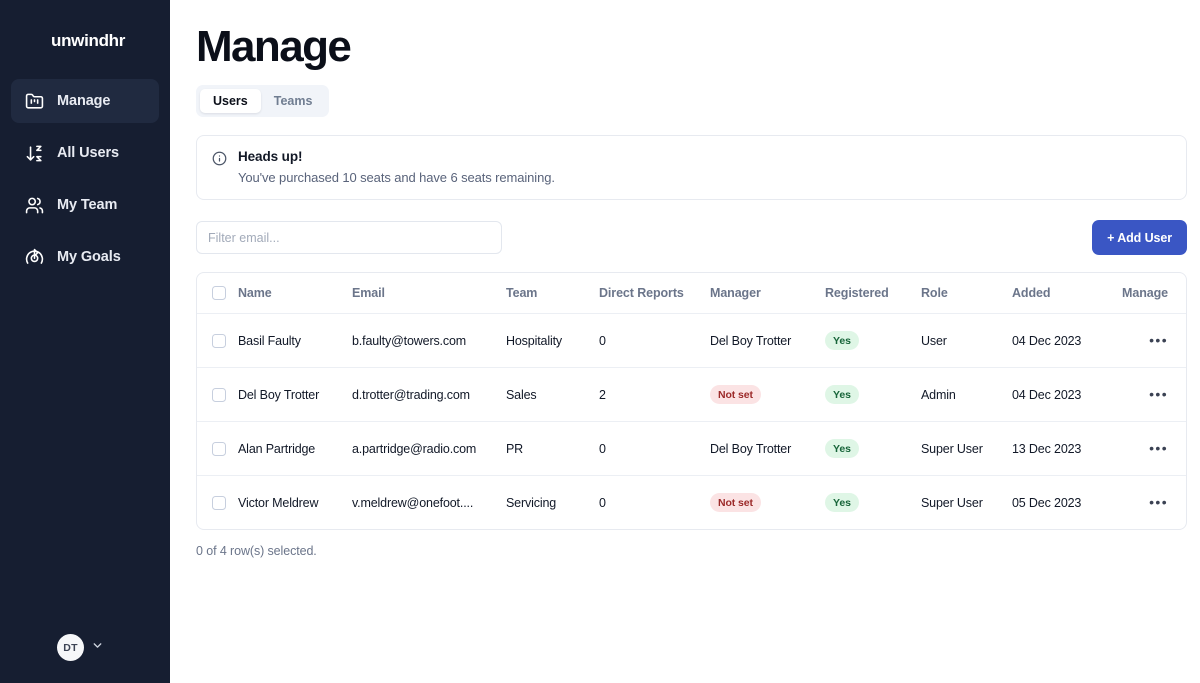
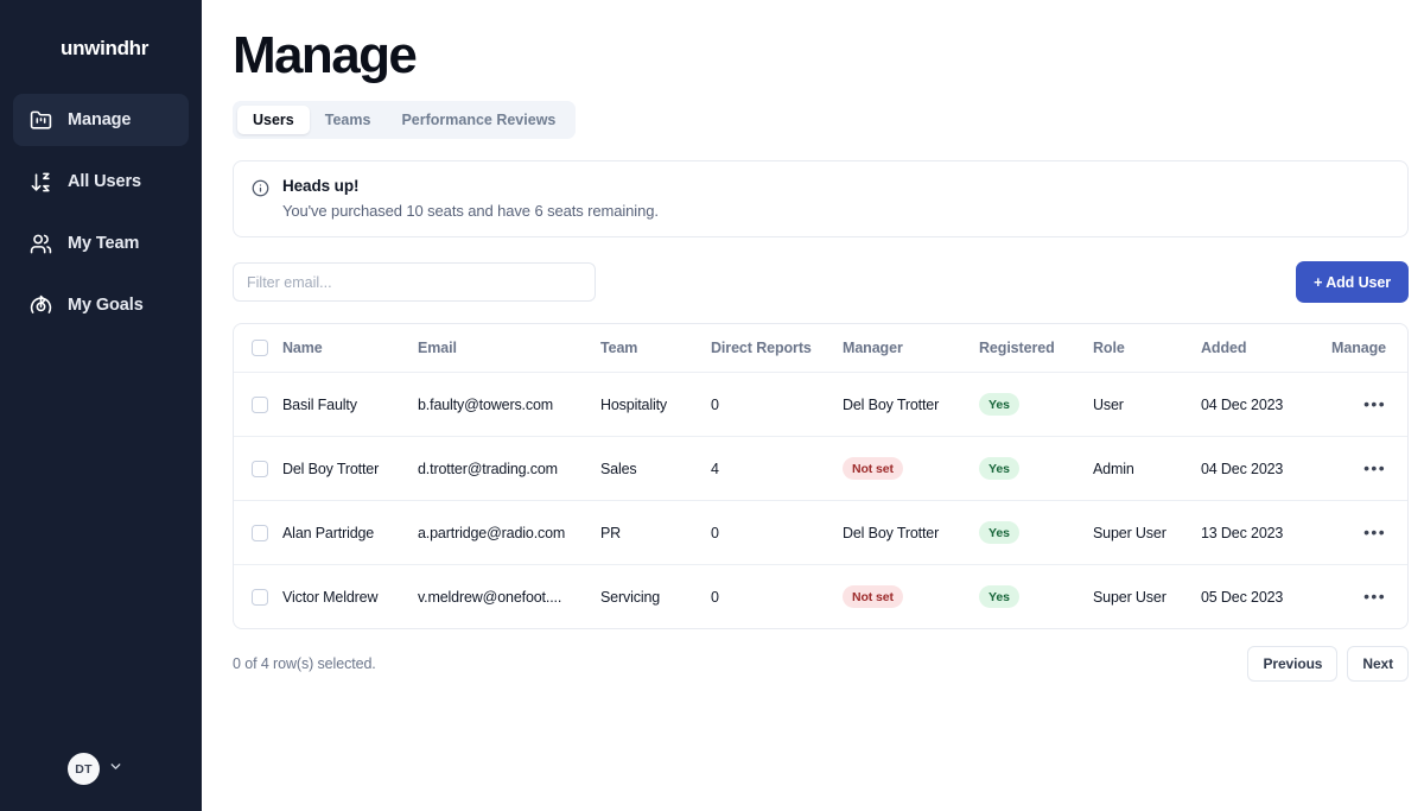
  unwindhr
  Manage
  All Users
  My Team
  My Goals
  DT
  Manage
  Users
  Teams
+ Performance Reviews
  Heads up!
  You've purchased 10 seats and have 6 seats remaining.
  Filter email...
  + Add User
  	Name	Email	Team	Direct Reports	Manager	Registered	Role	Added	Manage
  	Basil Faulty	b.faulty@towers.com	Hospitality	0	Del Boy Trotter	Yes	User	04 Dec 2023	•••
- 	Del Boy Trotter	d.trotter@trading.com	Sales	2	Not set	Yes	Admin	04 Dec 2023	•••
+ 	Del Boy Trotter	d.trotter@trading.com	Sales	4	Not set	Yes	Admin	04 Dec 2023	•••
  	Alan Partridge	a.partridge@radio.com	PR	0	Del Boy Trotter	Yes	Super User	13 Dec 2023	•••
  	Victor Meldrew	v.meldrew@onefoot....	Servicing	0	Not set	Yes	Super User	05 Dec 2023	•••
  0 of 4 row(s) selected.
+ Previous
+ Next
